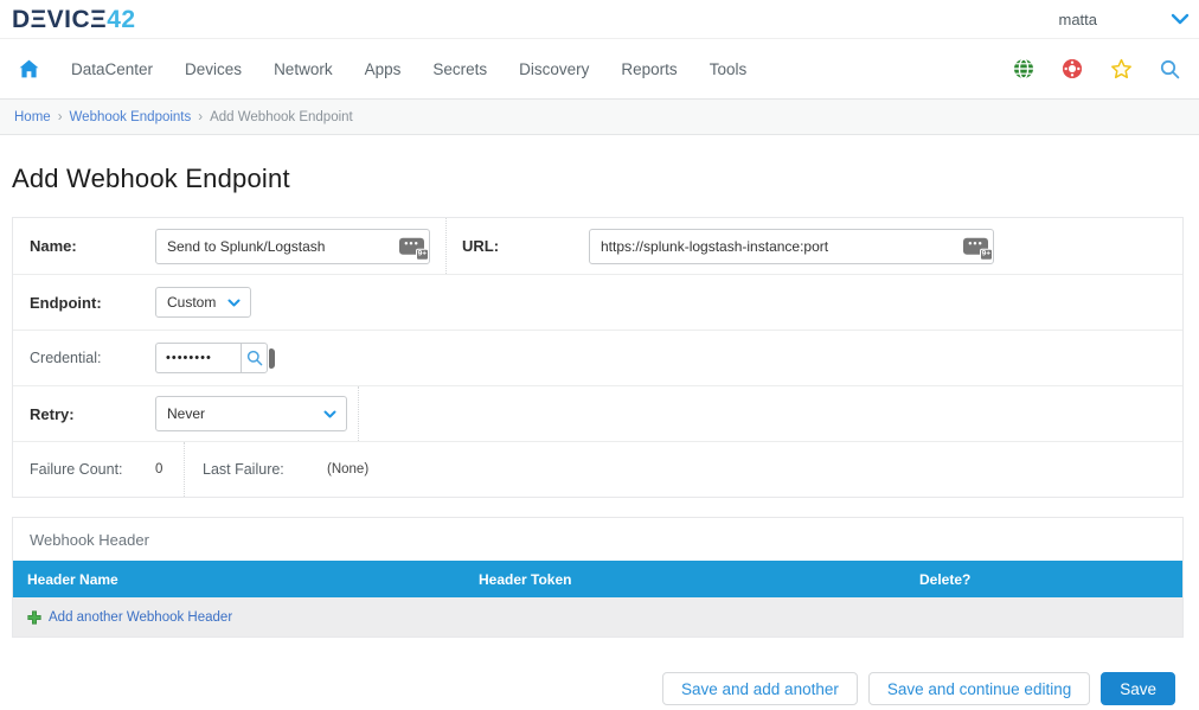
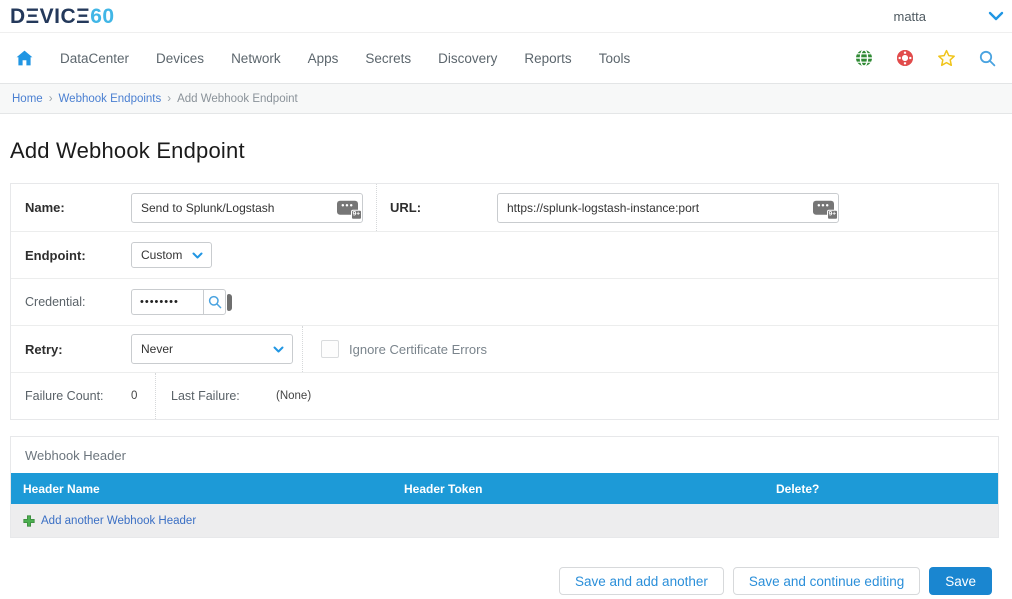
- DΞVICΞ42
+ DΞVICΞ60
  matta
  DataCenter
  Devices
  Network
  Apps
  Secrets
  Discovery
  Reports
  Tools
  Home
  ›
  Webhook Endpoints
  ›
  Add Webhook Endpoint
  Add Webhook Endpoint
  Name:
  Send to Splunk/Logstash
  •••
  URL:
  https://splunk-logstash-instance:port
  •••
  Endpoint:
  Custom
  Credential:
  ••••••••
  Retry:
  Never
+ Ignore Certificate Errors
  Failure Count:
  0
  Last Failure:
  (None)
  Webhook Header
  Header Name
  Header Token
  Delete?
  Add another Webhook Header
  Save and add another
  Save and continue editing
  Save
